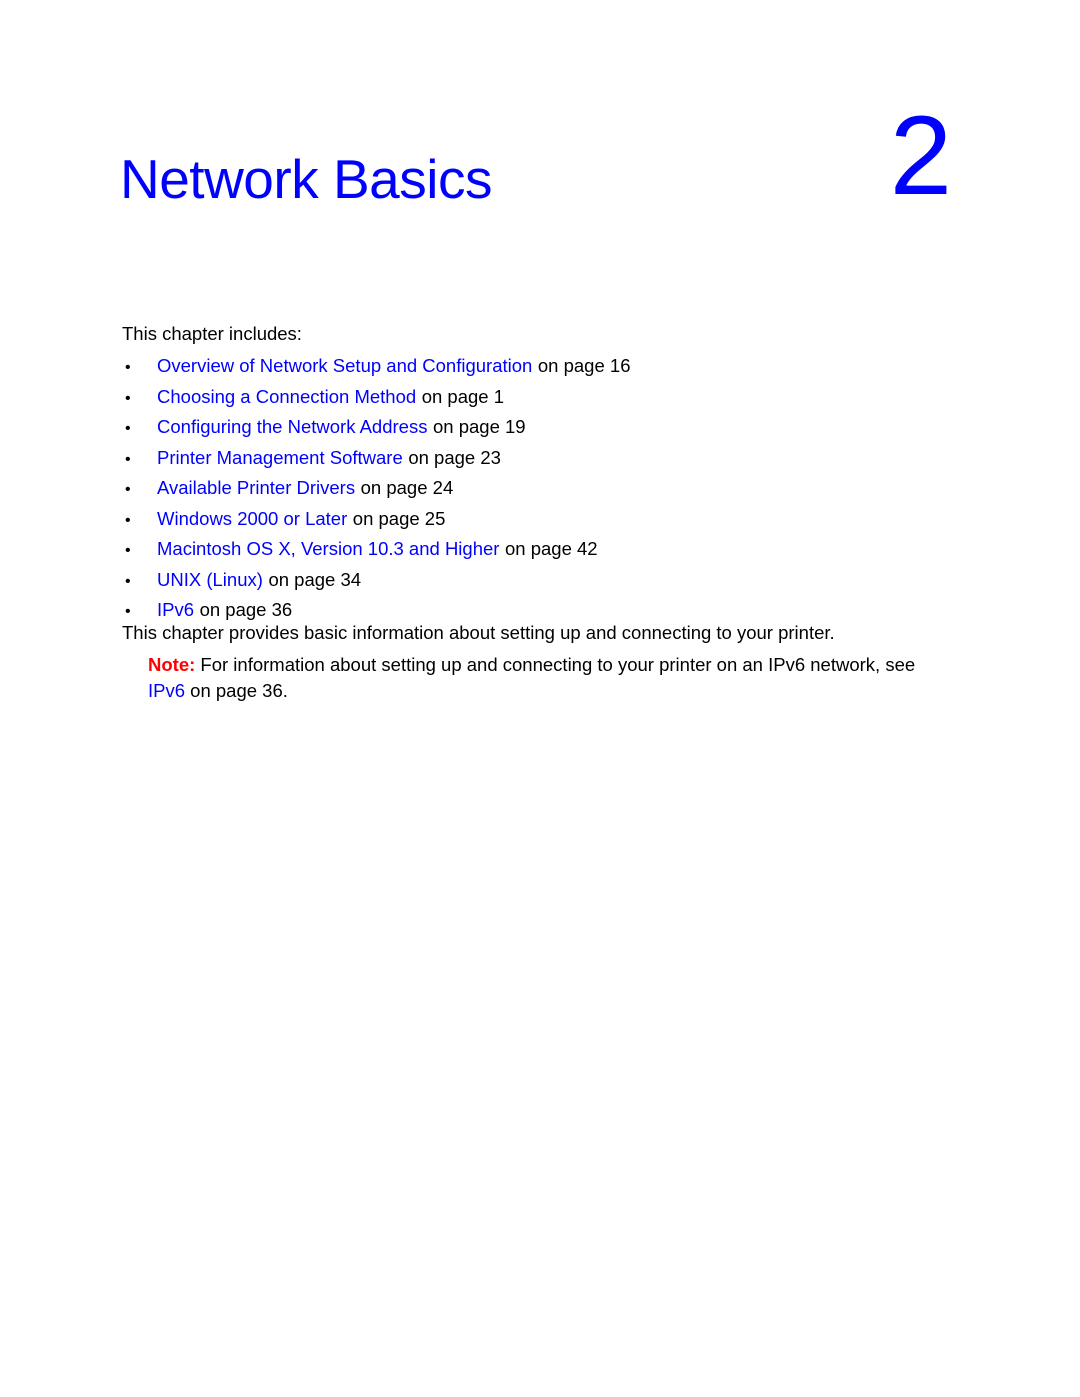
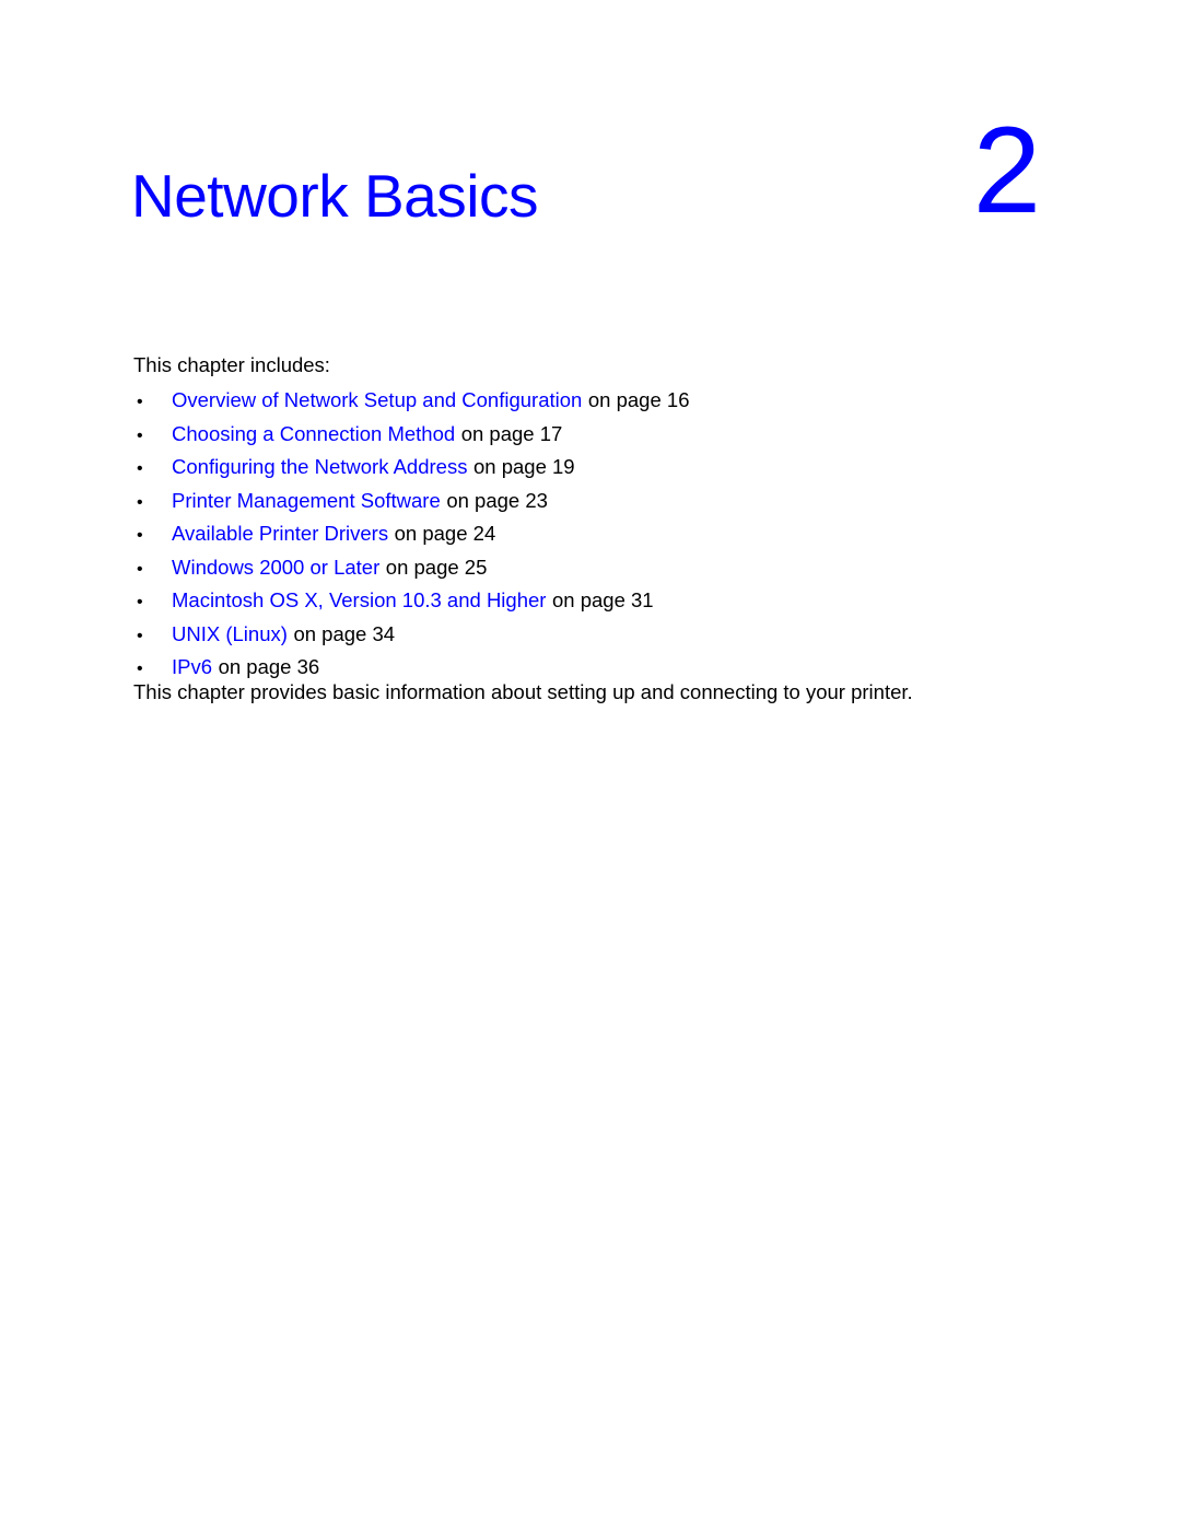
  Network Basics
  2
  This chapter includes:
  •
  Overview of Network Setup and Configuration
  on page 16
  •
  Choosing a Connection Method
- on page 1
+ on page 17
  •
  Configuring the Network Address
  on page 19
  •
  Printer Management Software
  on page 23
  •
  Available Printer Drivers
  on page 24
  •
  Windows 2000 or Later
  on page 25
  •
  Macintosh OS X, Version 10.3 and Higher
- on page 42
+ on page 31
  •
  UNIX (Linux)
  on page 34
  •
  IPv6
  on page 36
  This chapter provides basic information about setting up and connecting to your printer.
- Note: For information about setting up and connecting to your printer on an IPv6 network, see IPv6 on page 36.
